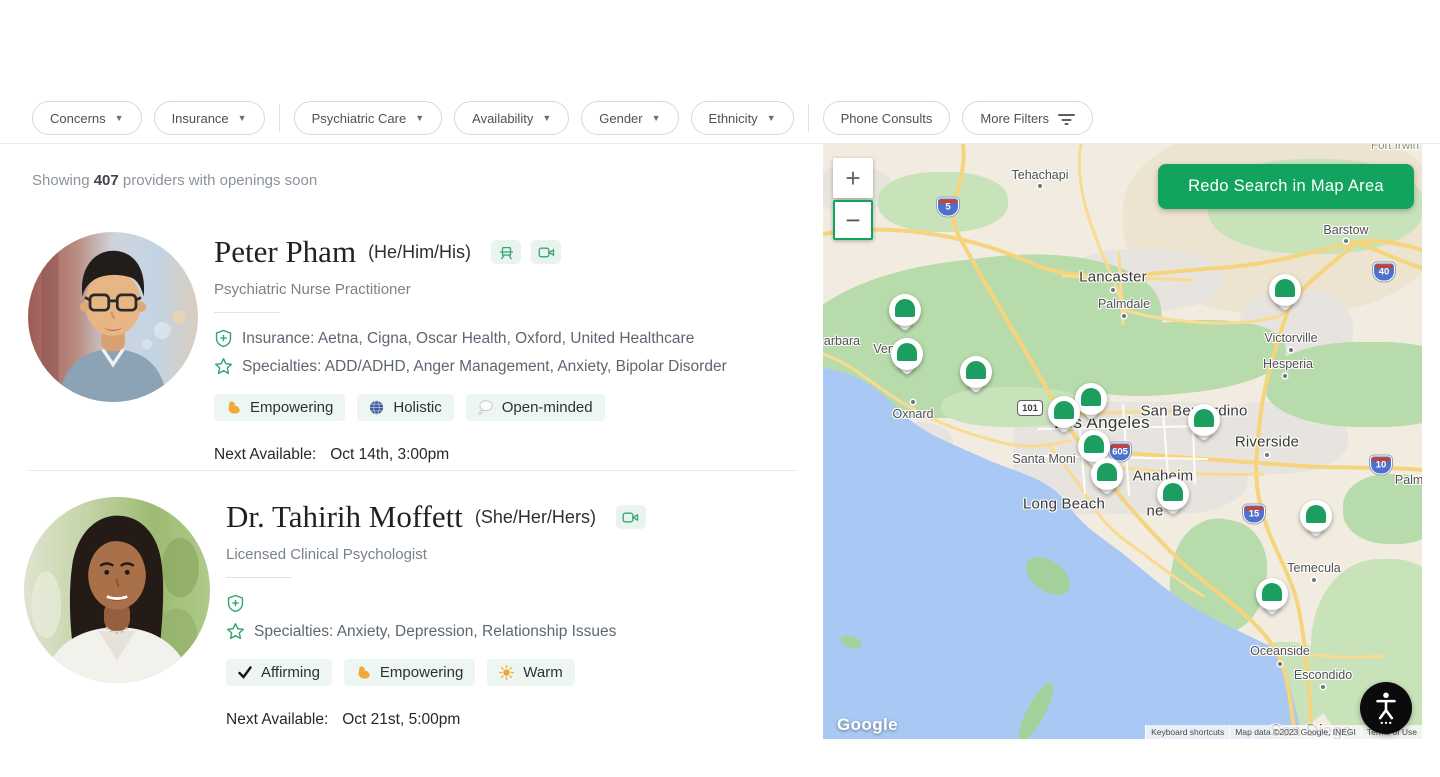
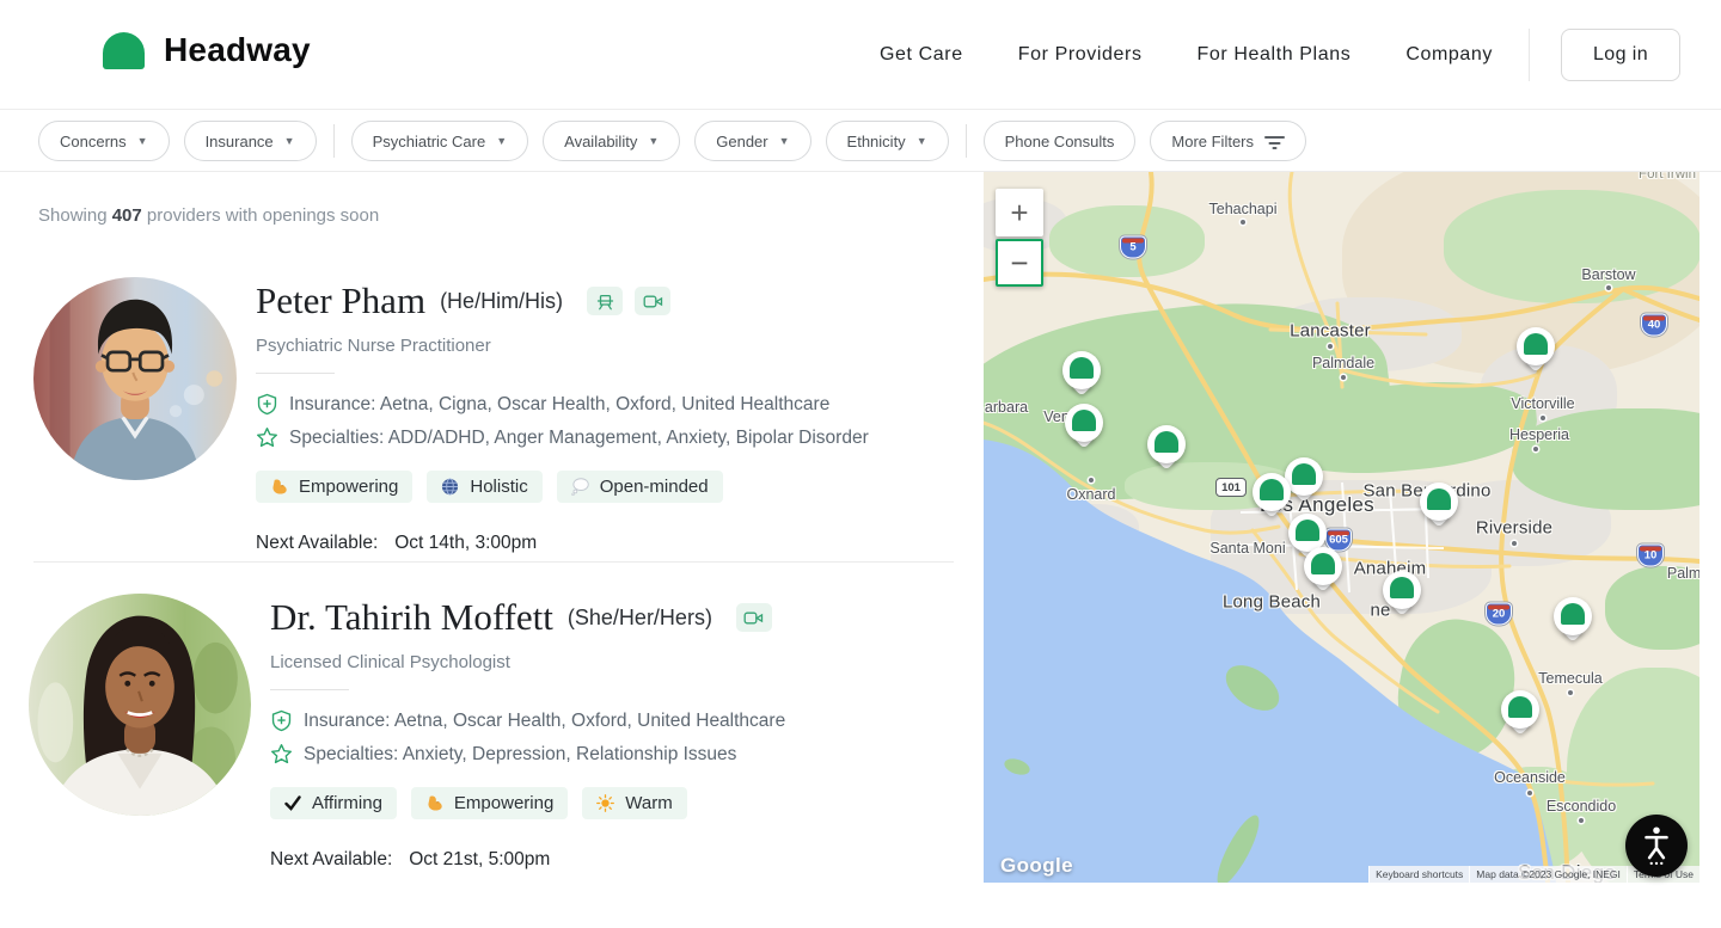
+ Headway
+ Get Care
+ For Providers
+ For Health Plans
+ Company
+ Log in
  Concerns
  ▼
  Insurance
  ▼
  Psychiatric Care
  ▼
  Availability
  ▼
  Gender
  ▼
  Ethnicity
  ▼
  Phone Consults
  More Filters
  Showing 407 providers with openings soon
  Peter Pham
  (He/Him/His)
  Psychiatric Nurse Practitioner
  Insurance: Aetna, Cigna, Oscar Health, Oxford, United Healthcare
  Specialties: ADD/ADHD, Anger Management, Anxiety, Bipolar Disorder
  Empowering
  Holistic
  Open-minded
  Next Available: Oct 14th, 3:00pm
  Dr. Tahirih Moffett
  (She/Her/Hers)
  Licensed Clinical Psychologist
+ Insurance: Aetna, Oscar Health, Oxford, United Healthcare
  Specialties: Anxiety, Depression, Relationship Issues
  Affirming
  Empowering
  Warm
  Next Available: Oct 21st, 5:00pm
  Fort Irwin
  Tehachapi
  Barstow
  Lancaster
  Palmdale
  Victorville
  Hesperia
  arbara
  Oxnard
  s Angeles
  Santa Moni
  Riverside
  Anaheim
  Long Beach
  ne
  Temecula
  Palm
  Oceanside
  Escondido
  San Diego
  5
  40
  101
  605
  10
- 15
+ 20
  +
  −
- Redo Search in Map Area
  Google
  Keyboard shortcuts
  Map data ©2023 Google, INEGI
